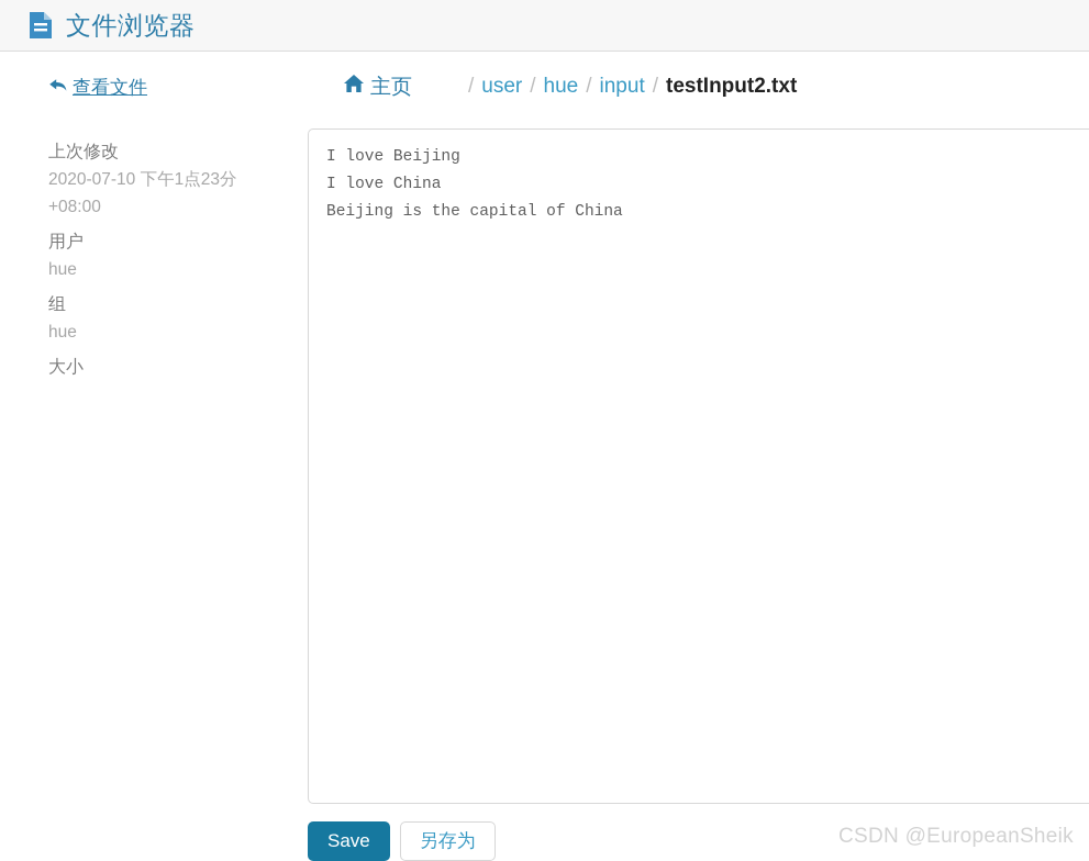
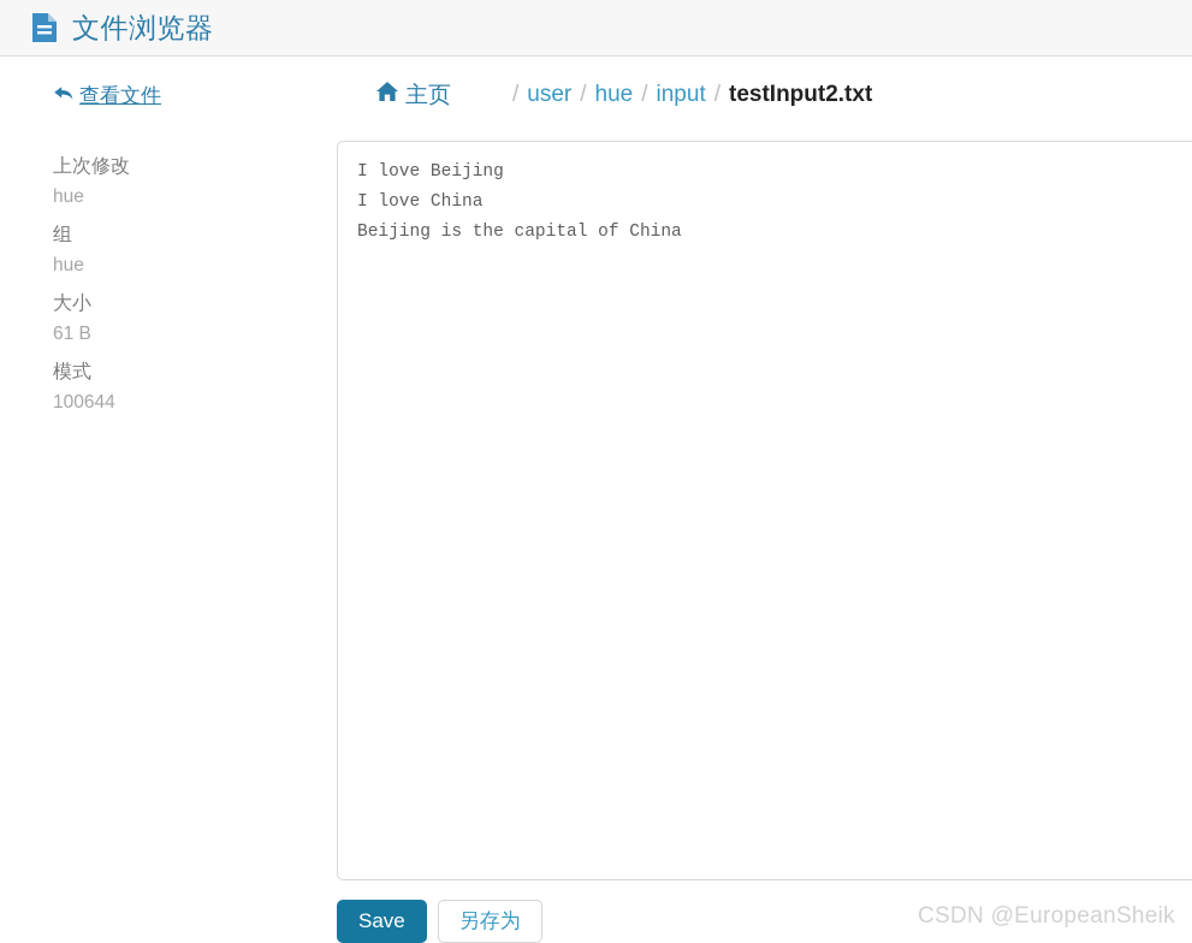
  文件浏览器
  查看文件
  上次修改
- 2020-07-10 下午1点23分 +08:00
- 用户
  hue
  组
  hue
  大小
+ 61 B
+ 模式
+ 100644
  主页
  /
  user
  /
  hue
  /
  input
  /
  testInput2.txt
  I love Beijing
  I love China
  Beijing is the capital of China
  Save
  另存为
  CSDN @EuropeanSheik
